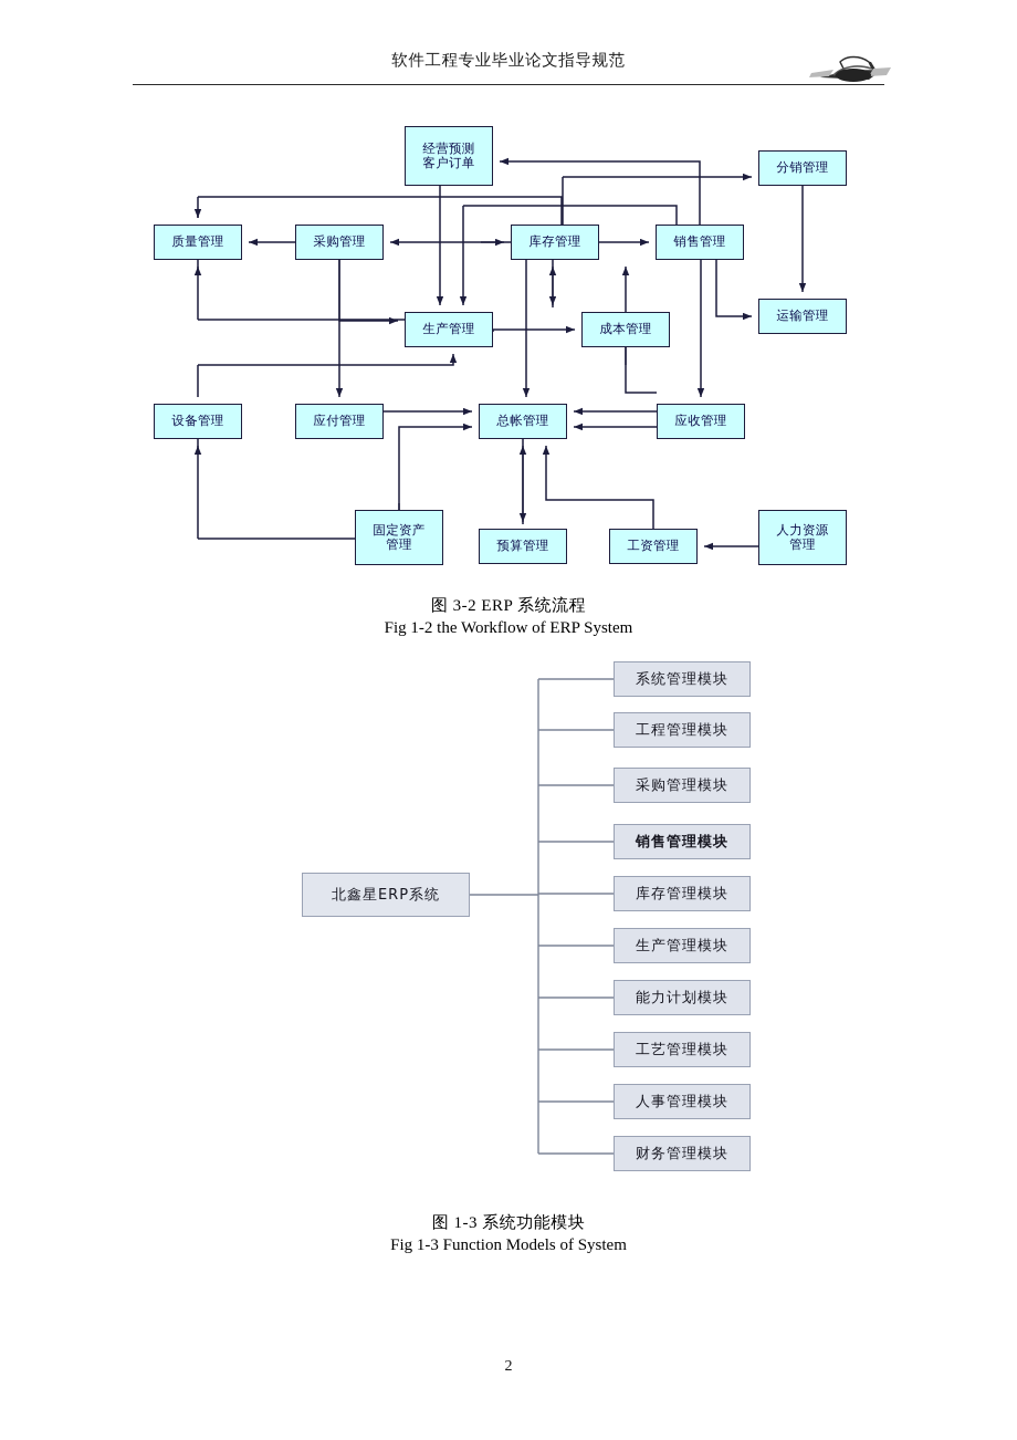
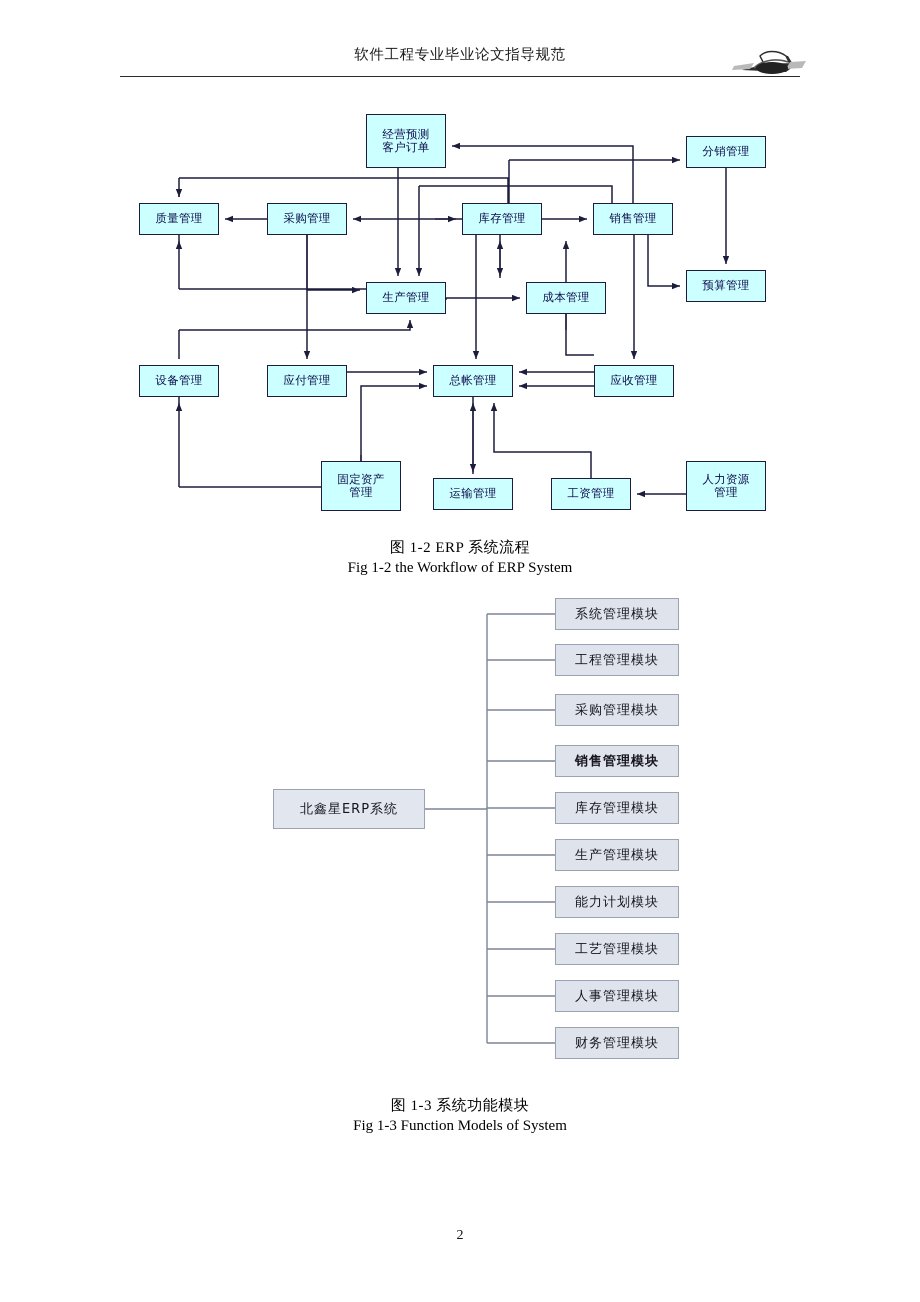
  软件工程专业毕业论文指导规范
  经营预测
  客户订单
  分销管理
  质量管理
  采购管理
  库存管理
  销售管理
  生产管理
  成本管理
- 运输管理
+ 预算管理
  设备管理
  应付管理
  总帐管理
  应收管理
  固定资产
  管理
- 预算管理
+ 运输管理
  工资管理
  人力资源
  管理
- 图 3-2 ERP 系统流程
+ 图 1-2 ERP 系统流程
  Fig 1-2 the Workflow of ERP System
  北鑫星ERP系统
  系统管理模块
  工程管理模块
  采购管理模块
  销售管理模块
  库存管理模块
  生产管理模块
  能力计划模块
  工艺管理模块
  人事管理模块
  财务管理模块
  图 1-3 系统功能模块
  Fig 1-3 Function Models of System
  2
